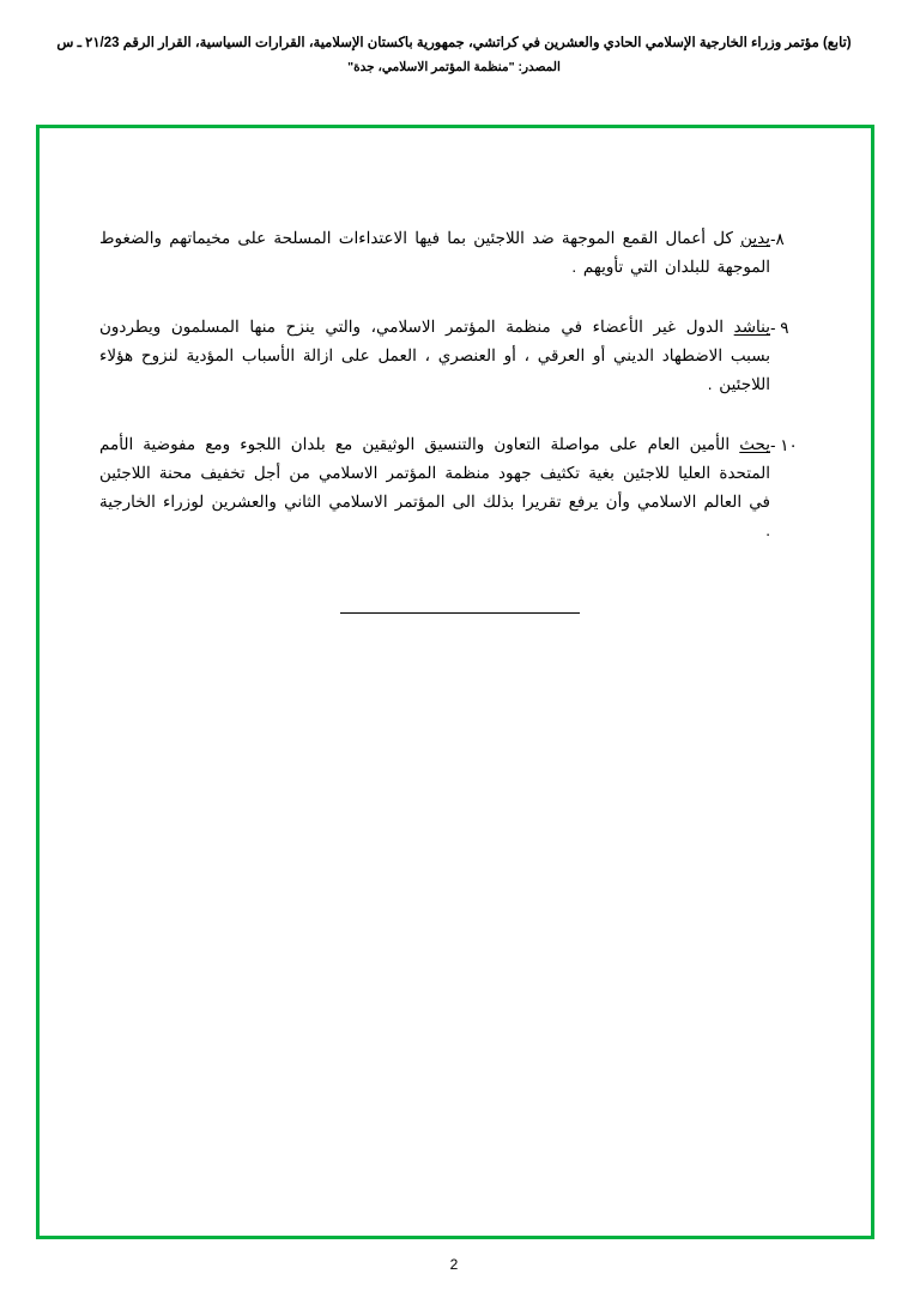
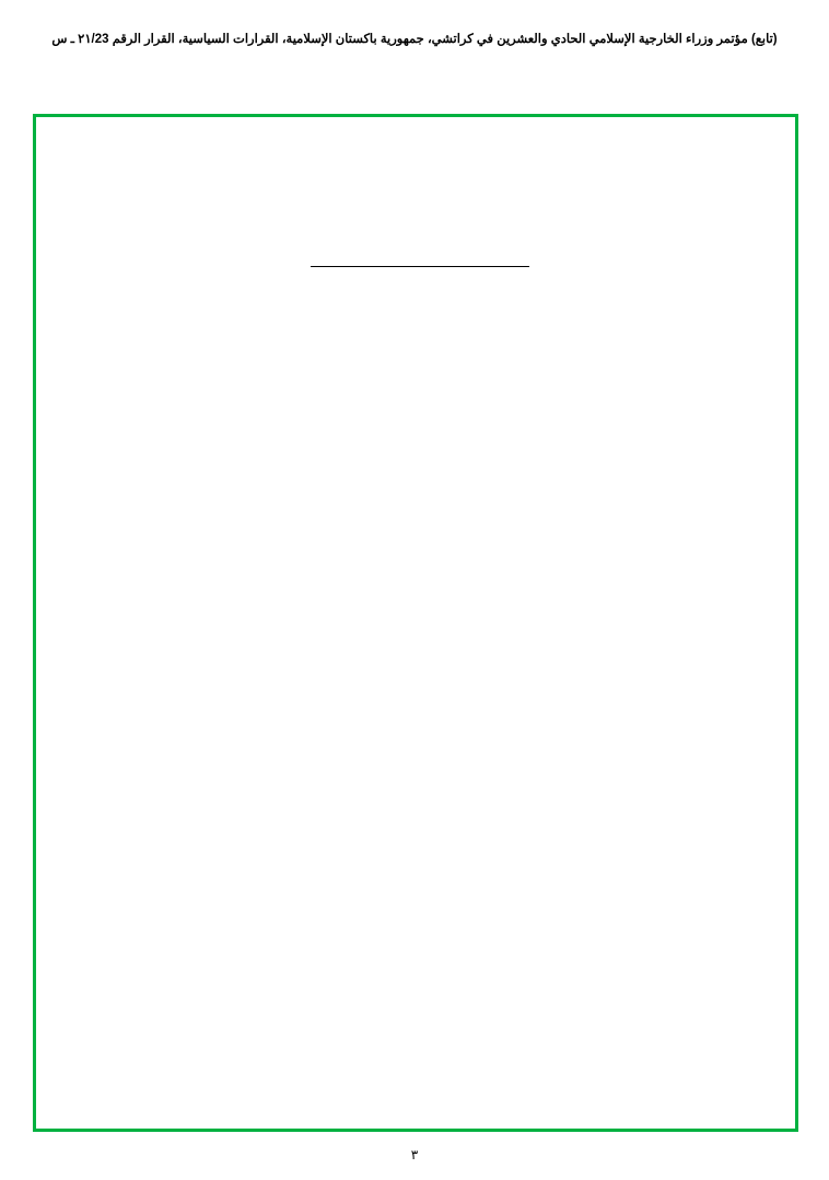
  (تابع) مؤتمر وزراء الخارجية الإسلامي الحادي والعشرين في كراتشي، جمهورية باكستان الإسلامية، القرارات السياسية، القرار الرقم ٢١/23 ـ س
- المصدر: "منظمة المؤتمر الاسلامي، جدة"
- ٨-
- يدين كل أعمال القمع الموجهة ضد اللاجئين بما فيها الاعتداءات المسلحة على مخيماتهم والضغوط الموجهة للبلدان التي تأويهم .
- ٩ -
- يناشد الدول غير الأعضاء في منظمة المؤتمر الاسلامي، والتي ينزح منها المسلمون ويطردون بسبب الاضطهاد الديني أو العرقي ، أو العنصري ، العمل على ازالة الأسباب المؤدية لنزوح هؤلاء اللاجئين .
- ١٠ -
- يحث الأمين العام على مواصلة التعاون والتنسيق الوثيقين مع بلدان اللجوء ومع مفوضية الأمم المتحدة العليا للاجئين بغية تكثيف جهود منظمة المؤتمر الاسلامي من أجل تخفيف محنة اللاجئين في العالم الاسلامي وأن يرفع تقريرا بذلك الى المؤتمر الاسلامي الثاني والعشرين لوزراء الخارجية .
- 2
+ ٣
